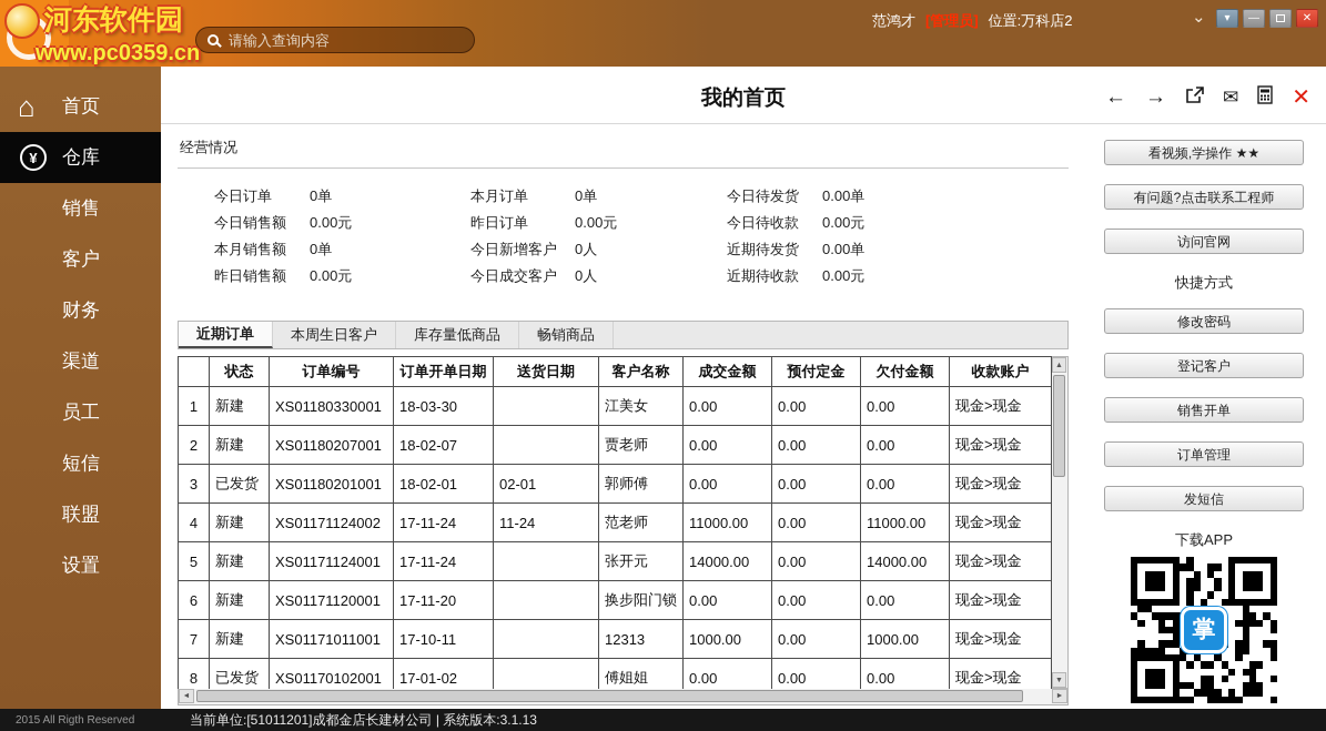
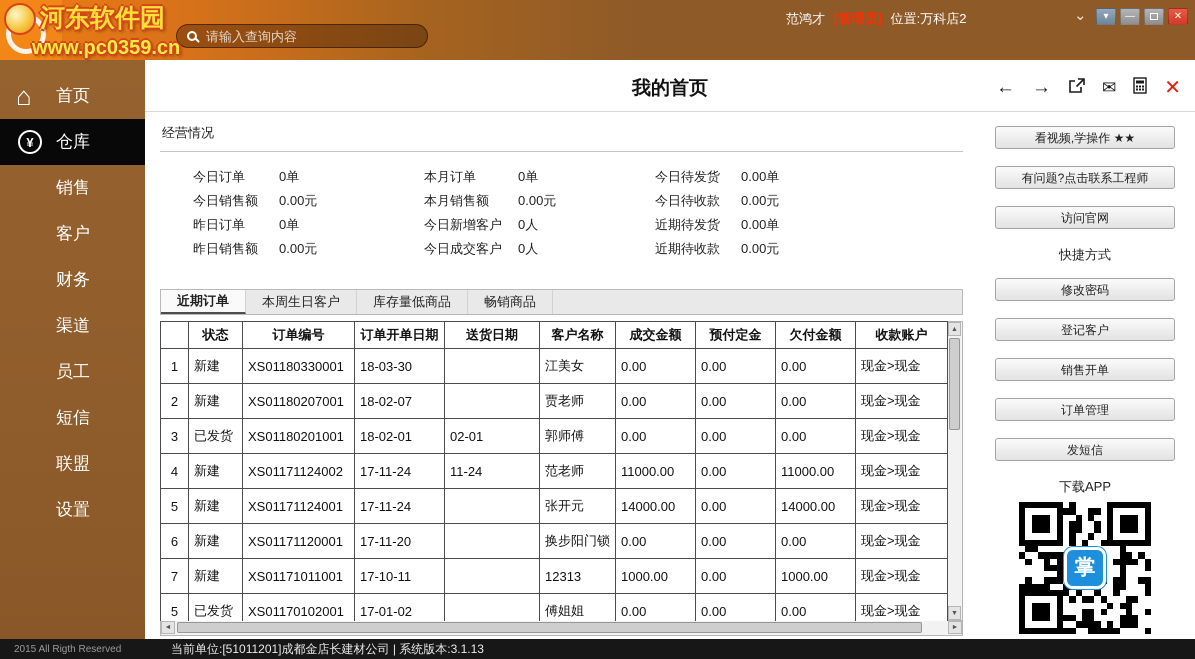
  请输入查询内容
  范鸿才
  [管理员]
  位置:万科店2
  ⌄
  ▾
  —
  ✕
  河东软件园
  www.pc0359.cn
  ⌂
  首页
  ¥
  仓库
  销售
  客户
  财务
  渠道
  员工
  短信
  联盟
  设置
  我的首页
  ←
  →
  ✉
  ✕
  经营情况
  今日订单
  0单
  今日销售额
  0.00元
- 本月销售额
+ 昨日订单
  0单
  昨日销售额
  0.00元
  本月订单
  0单
- 昨日订单
+ 本月销售额
  0.00元
  今日新增客户
  0人
  今日成交客户
  0人
  今日待发货
  0.00单
  今日待收款
  0.00元
  近期待发货
  0.00单
  近期待收款
  0.00元
  近期订单
  本周生日客户
  库存量低商品
  畅销商品
  	状态	订单编号	订单开单日期	送货日期	客户名称	成交金额	预付定金	欠付金额	收款账户
  1	新建	XS01180330001	18-03-30		江美女	0.00	0.00	0.00	现金>现金
  2	新建	XS01180207001	18-02-07		贾老师	0.00	0.00	0.00	现金>现金
  3	已发货	XS01180201001	18-02-01	02-01	郭师傅	0.00	0.00	0.00	现金>现金
  4	新建	XS01171124002	17-11-24	11-24	范老师	11000.00	0.00	11000.00	现金>现金
  5	新建	XS01171124001	17-11-24		张开元	14000.00	0.00	14000.00	现金>现金
  6	新建	XS01171120001	17-11-20		换步阳门锁	0.00	0.00	0.00	现金>现金
  7	新建	XS01171011001	17-10-11		12313	1000.00	0.00	1000.00	现金>现金
- 8	已发货	XS01170102001	17-01-02		傅姐姐	0.00	0.00	0.00	现金>现金
+ 5	已发货	XS01170102001	17-01-02		傅姐姐	0.00	0.00	0.00	现金>现金
  看视频,学操作 ★★
  有问题?点击联系工程师
  访问官网
  快捷方式
  修改密码
  登记客户
  销售开单
  订单管理
  发短信
  下载APP
  掌
  2015 All Rigth Reserved
  当前单位:[51011201]成都金店长建材公司 | 系统版本:3.1.13
